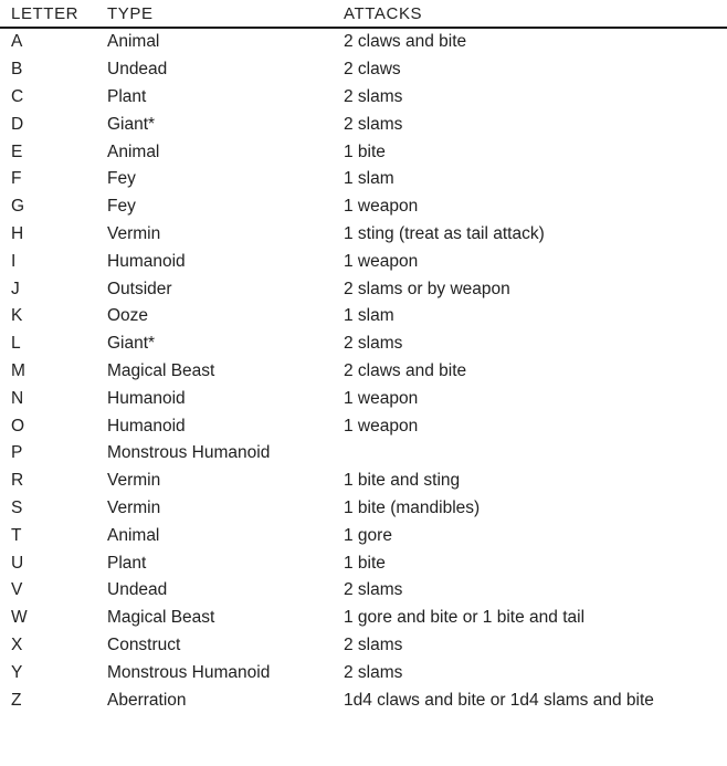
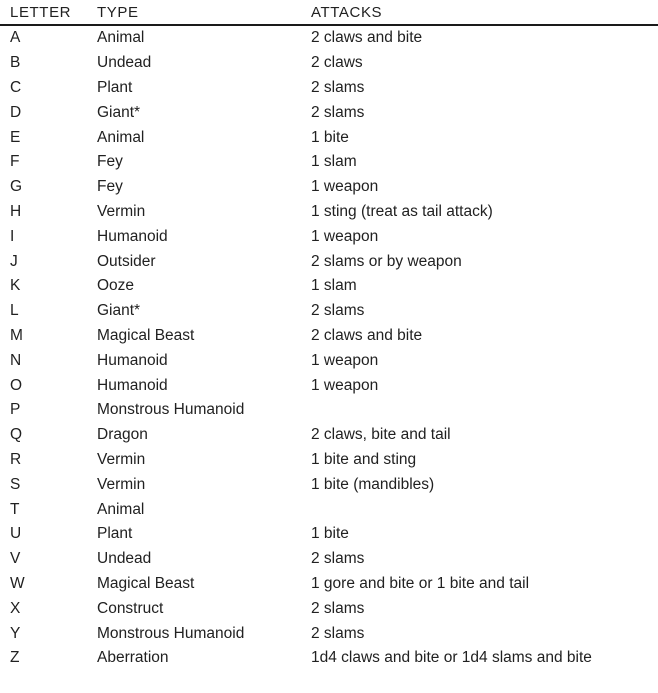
  LETTER
  TYPE
  ATTACKS
  A
  Animal
  2 claws and bite
  B
  Undead
  2 claws
  C
  Plant
  2 slams
  D
  Giant*
  2 slams
  E
  Animal
  1 bite
  F
  Fey
  1 slam
  G
  Fey
  1 weapon
  H
  Vermin
  1 sting (treat as tail attack)
  I
  Humanoid
  1 weapon
  J
  Outsider
  2 slams or by weapon
  K
  Ooze
  1 slam
  L
  Giant*
  2 slams
  M
  Magical Beast
  2 claws and bite
  N
  Humanoid
  1 weapon
  O
  Humanoid
  1 weapon
  P
  Monstrous Humanoid
+ Q
+ Dragon
+ 2 claws, bite and tail
  R
  Vermin
  1 bite and sting
  S
  Vermin
  1 bite (mandibles)
  T
  Animal
- 1 gore
  U
  Plant
  1 bite
  V
  Undead
  2 slams
  W
  Magical Beast
  1 gore and bite or 1 bite and tail
  X
  Construct
  2 slams
  Y
  Monstrous Humanoid
  2 slams
  Z
  Aberration
  1d4 claws and bite or 1d4 slams and bite
